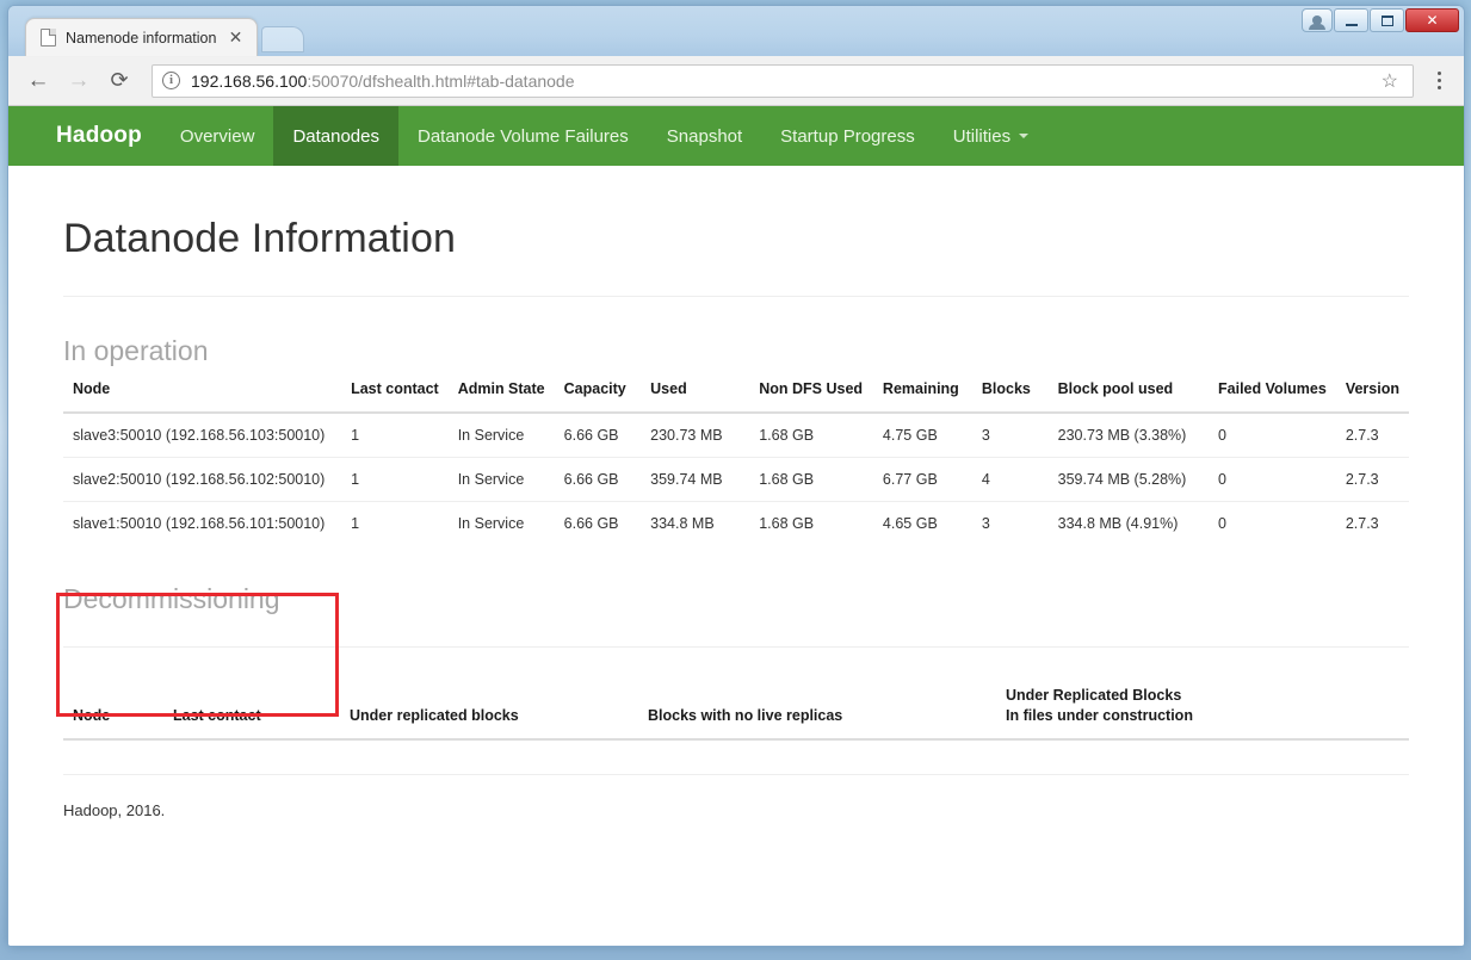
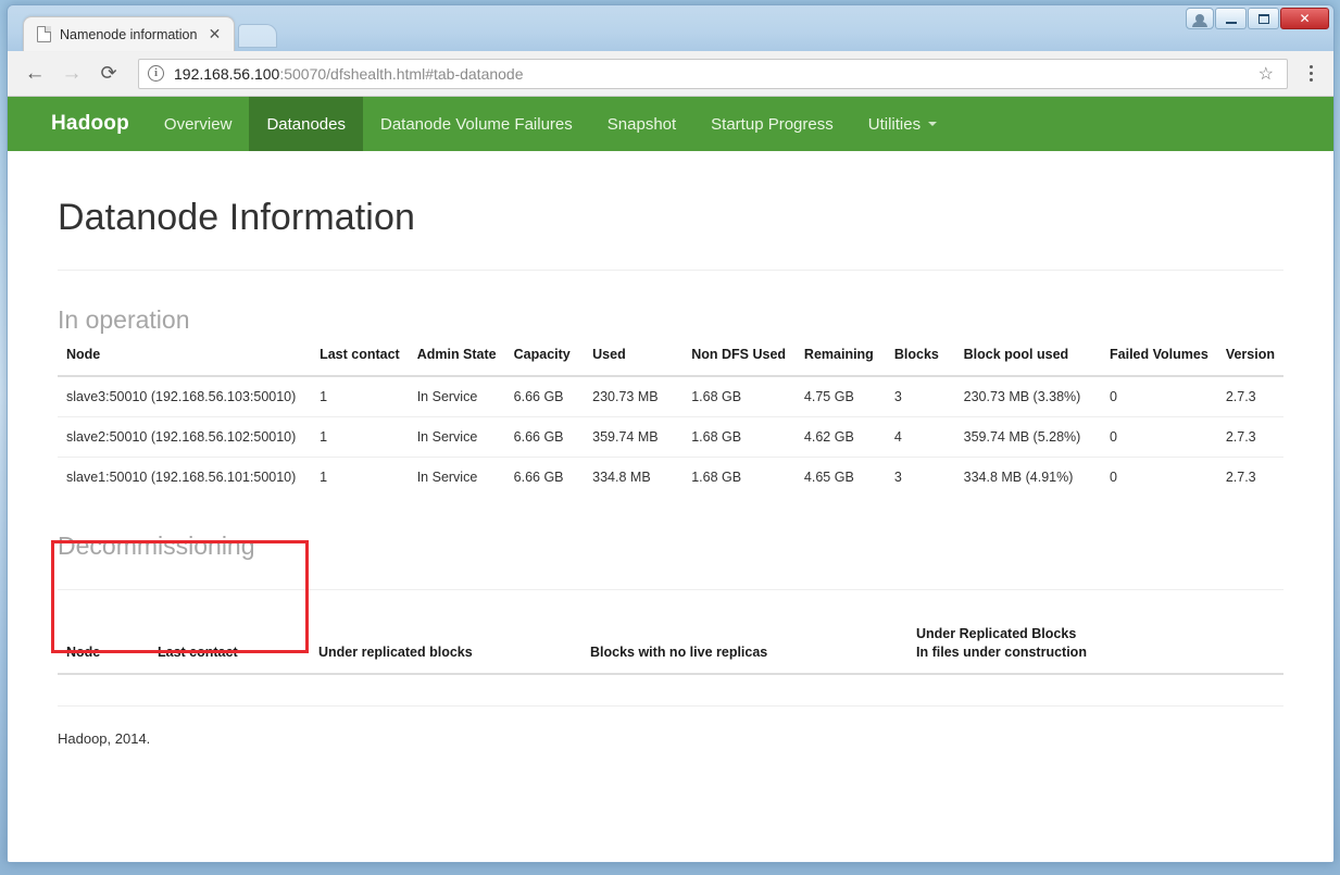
  Namenode information
  ✕
  ✕
  ←
  →
  ⟳
  i
  192.168.56.100
  :50070/dfshealth.html#tab-datanode
  ☆
  Hadoop
  Overview
  Datanodes
  Datanode Volume Failures
  Snapshot
  Startup Progress
  Utilities
  Datanode Information
  In operation
  Node	Last contact	Admin State	Capacity	Used	Non DFS Used	Remaining	Blocks	Block pool used	Failed Volumes	Version
  slave3:50010 (192.168.56.103:50010)	1	In Service	6.66 GB	230.73 MB	1.68 GB	4.75 GB	3	230.73 MB (3.38%)	0	2.7.3
- slave2:50010 (192.168.56.102:50010)	1	In Service	6.66 GB	359.74 MB	1.68 GB	6.77 GB	4	359.74 MB (5.28%)	0	2.7.3
+ slave2:50010 (192.168.56.102:50010)	1	In Service	6.66 GB	359.74 MB	1.68 GB	4.62 GB	4	359.74 MB (5.28%)	0	2.7.3
  slave1:50010 (192.168.56.101:50010)	1	In Service	6.66 GB	334.8 MB	1.68 GB	4.65 GB	3	334.8 MB (4.91%)	0	2.7.3
  Decommissioning
  Node	Last contact	Under replicated blocks	Blocks with no live replicas	Under Replicated Blocks In files under construction
- Hadoop, 2016.
+ Hadoop, 2014.
